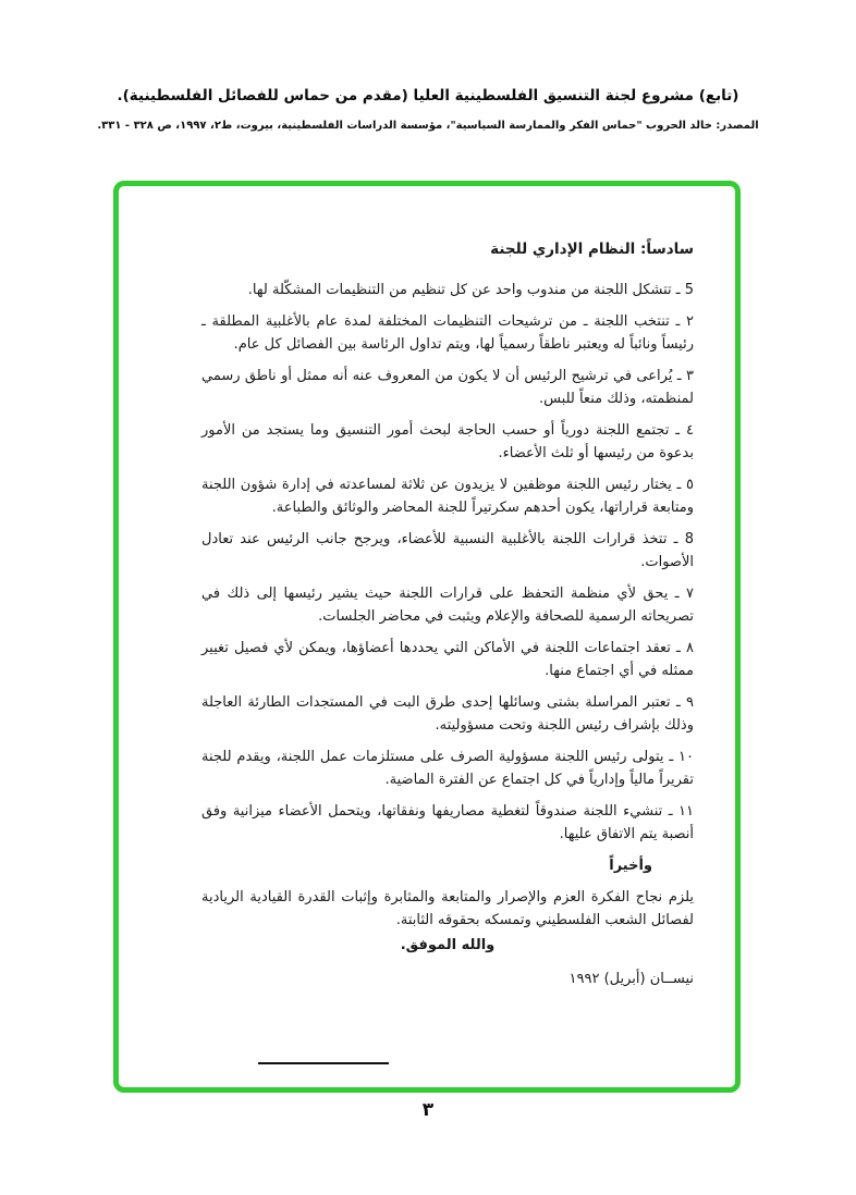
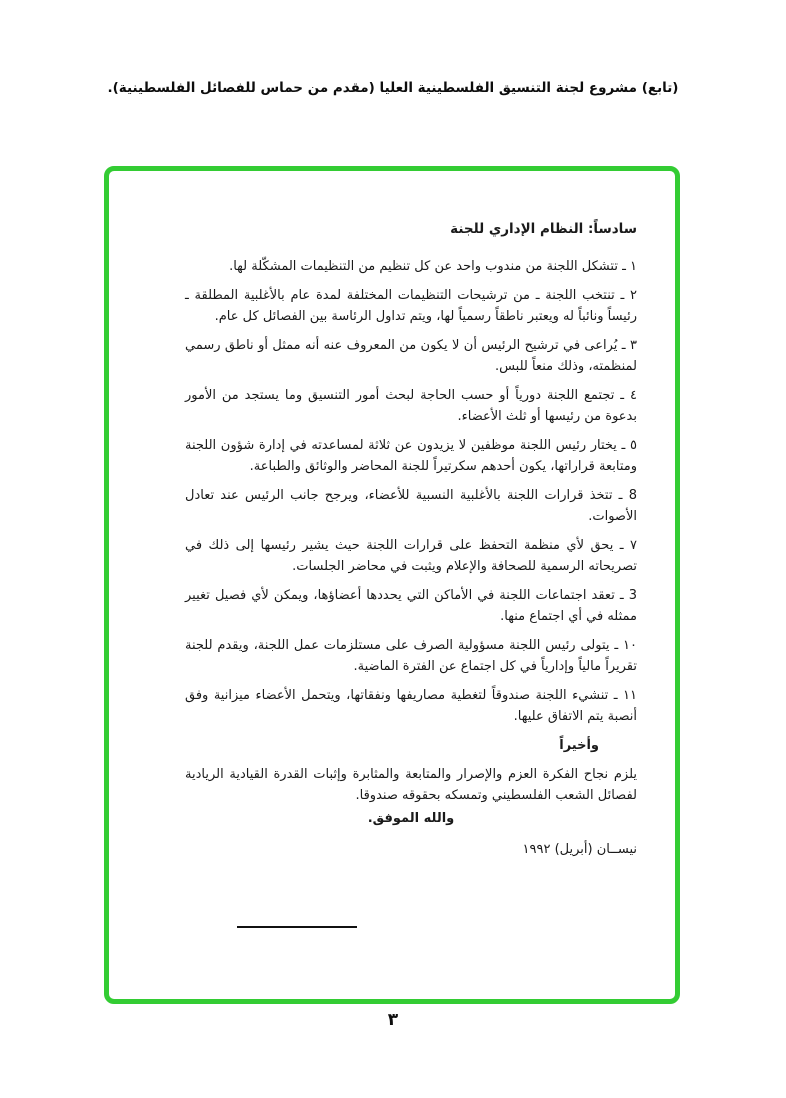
  (تابع) مشروع لجنة التنسيق الفلسطينية العليا (مقدم من حماس للفصائل الفلسطينية).
- المصدر: خالد الحروب "حماس الفكر والممارسة السياسية"، مؤسسة الدراسات الفلسطينية، بيروت، ط٢، ١٩٩٧، ص ٣٢٨ - ٣٣١.
  سادساً: النظام الإداري للجنة
- 5 ـ تتشكل اللجنة من مندوب واحد عن كل تنظيم من التنظيمات المشكّلة لها.
+ ١ ـ تتشكل اللجنة من مندوب واحد عن كل تنظيم من التنظيمات المشكّلة لها.
  ٢ ـ تنتخب اللجنة ـ من ترشيحات التنظيمات المختلفة لمدة عام بالأغلبية المطلقة ـ رئيساً ونائباً له ويعتبر ناطقاً رسمياً لها، ويتم تداول الرئاسة بين الفصائل كل عام.
  ٣ ـ يُراعى في ترشيح الرئيس أن لا يكون من المعروف عنه أنه ممثل أو ناطق رسمي لمنظمته، وذلك منعاً للبس.
  ٤ ـ تجتمع اللجنة دورياً أو حسب الحاجة لبحث أمور التنسيق وما يستجد من الأمور بدعوة من رئيسها أو ثلث الأعضاء.
  ٥ ـ يختار رئيس اللجنة موظفين لا يزيدون عن ثلاثة لمساعدته في إدارة شؤون اللجنة ومتابعة قراراتها، يكون أحدهم سكرتيراً للجنة المحاضر والوثائق والطباعة.
  8 ـ تتخذ قرارات اللجنة بالأغلبية النسبية للأعضاء، ويرجح جانب الرئيس عند تعادل الأصوات.
  ٧ ـ يحق لأي منظمة التحفظ على قرارات اللجنة حيث يشير رئيسها إلى ذلك في تصريحاته الرسمية للصحافة والإعلام ويثبت في محاضر الجلسات.
- ٨ ـ تعقد اجتماعات اللجنة في الأماكن التي يحددها أعضاؤها، ويمكن لأي فصيل تغيير ممثله في أي اجتماع منها.
+ 3 ـ تعقد اجتماعات اللجنة في الأماكن التي يحددها أعضاؤها، ويمكن لأي فصيل تغيير ممثله في أي اجتماع منها.
- ٩ ـ تعتبر المراسلة بشتى وسائلها إحدى طرق البت في المستجدات الطارئة العاجلة وذلك بإشراف رئيس اللجنة وتحت مسؤوليته.
  ١٠ ـ يتولى رئيس اللجنة مسؤولية الصرف على مستلزمات عمل اللجنة، ويقدم للجنة تقريراً مالياً وإدارياً في كل اجتماع عن الفترة الماضية.
  ١١ ـ تنشيء اللجنة صندوقاً لتغطية مصاريفها ونفقاتها، ويتحمل الأعضاء ميزانية وفق أنصبة يتم الاتفاق عليها.
  وأخيراً
- يلزم نجاح الفكرة العزم والإصرار والمتابعة والمثابرة وإثبات القدرة القيادية الريادية لفصائل الشعب الفلسطيني وتمسكه بحقوقه الثابتة.
+ يلزم نجاح الفكرة العزم والإصرار والمتابعة والمثابرة وإثبات القدرة القيادية الريادية لفصائل الشعب الفلسطيني وتمسكه بحقوقه صندوقا.
  والله الموفق.
  نيســان (أبريل) ١٩٩٢
  ٣
